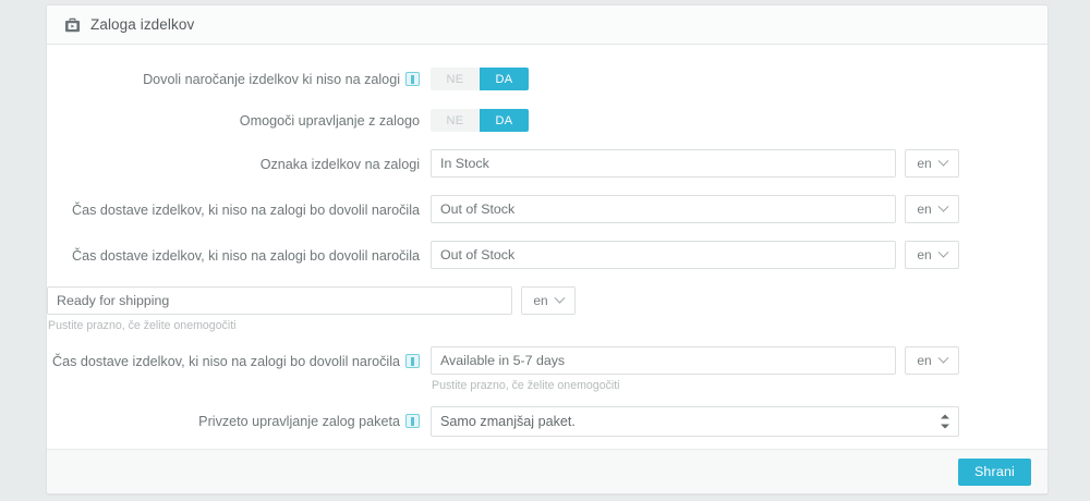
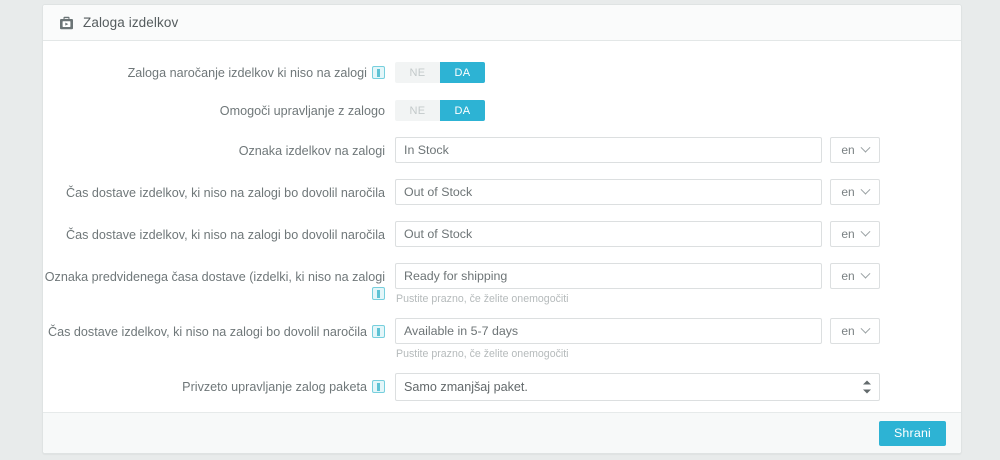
  Zaloga izdelkov
- Dovoli naročanje izdelkov ki niso na zalogi
+ Zaloga naročanje izdelkov ki niso na zalogi
  NE
  DA
  Omogoči upravljanje z zalogo
  NE
  DA
  Oznaka izdelkov na zalogi
  In Stock
  en
  Čas dostave izdelkov, ki niso na zalogi bo dovolil naročila
  Out of Stock
  en
  Čas dostave izdelkov, ki niso na zalogi bo dovolil naročila
  Out of Stock
  en
+ Oznaka predvidenega časa dostave (izdelki, ki niso na zalogi
  Ready for shipping
  en
  Pustite prazno, če želite onemogočiti
  Čas dostave izdelkov, ki niso na zalogi bo dovolil naročila
  Available in 5-7 days
  en
  Pustite prazno, če želite onemogočiti
  Privzeto upravljanje zalog paketa
  Samo zmanjšaj paket.
  Shrani
